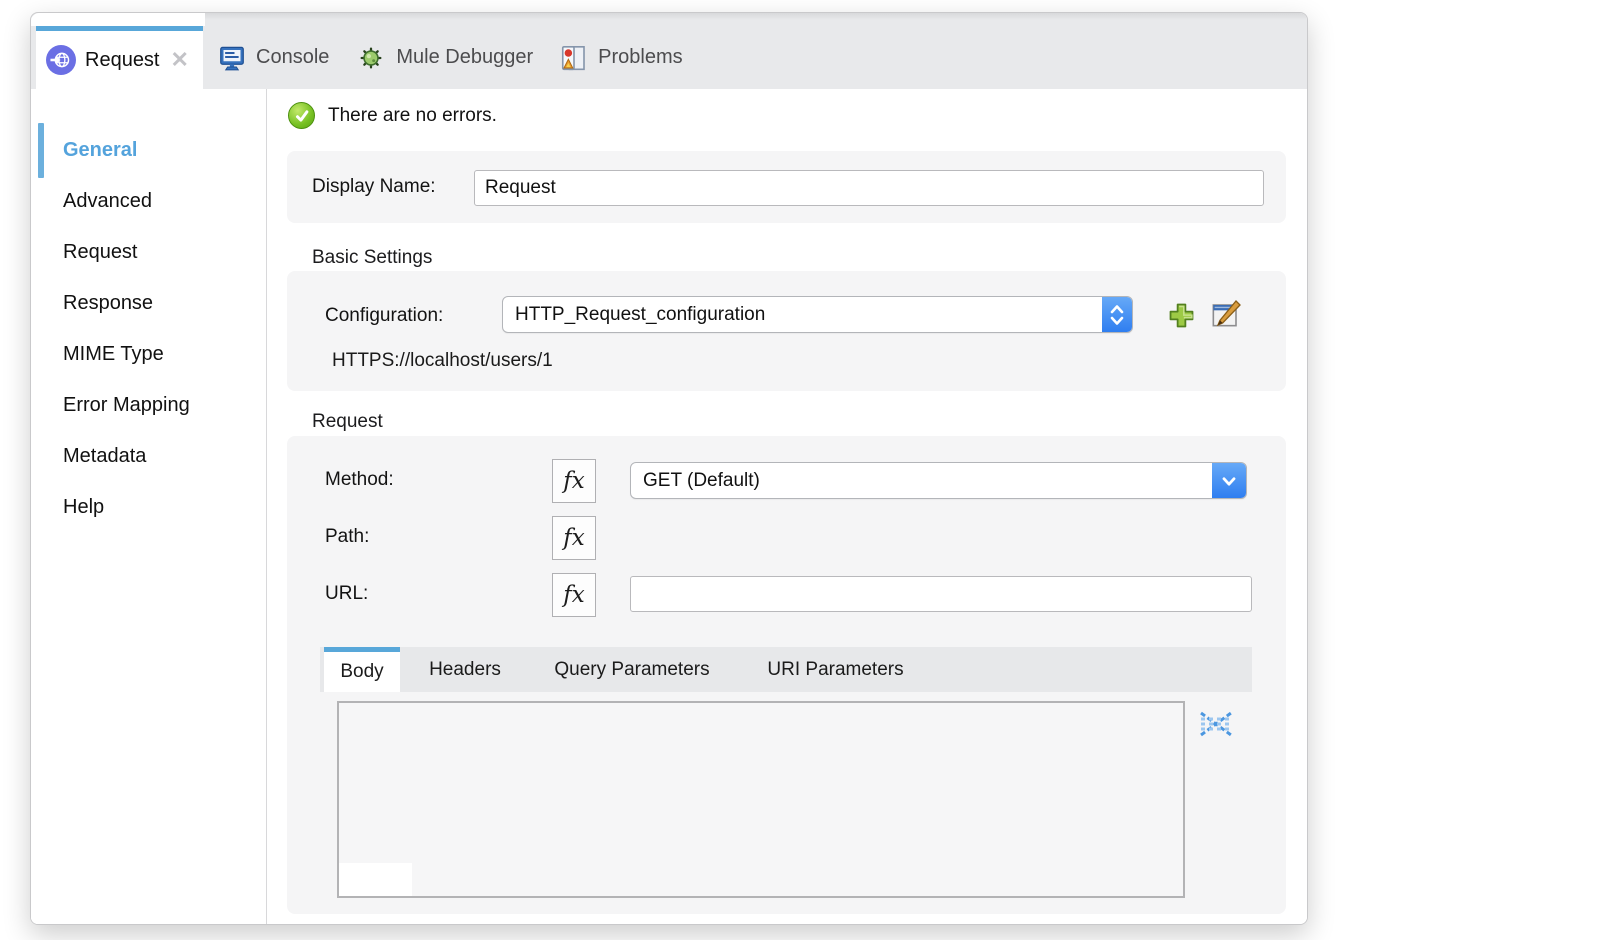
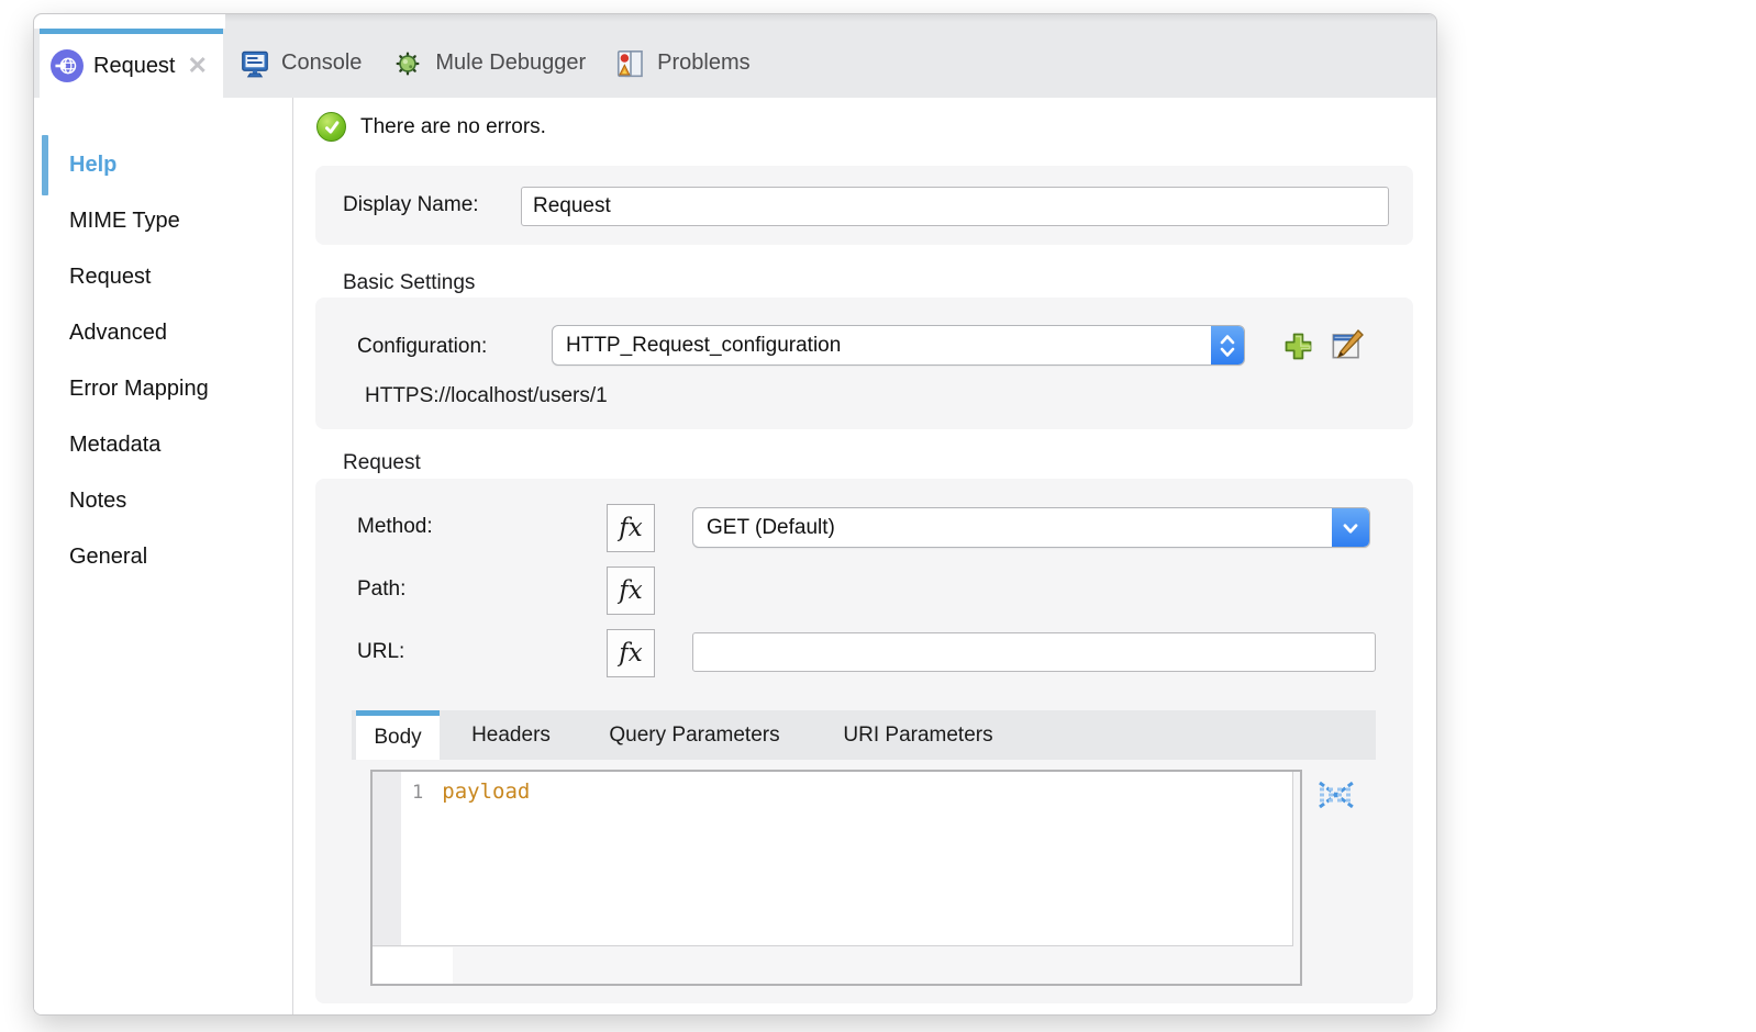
  Request
  ✕
  Console
  Mule Debugger
  Problems
- General
+ Help
- Advanced
+ MIME Type
  Request
- Response
- MIME Type
+ Advanced
  Error Mapping
  Metadata
+ Notes
- Help
+ General
  There are no errors.
  Display Name:
  Request
  Basic Settings
  Configuration:
  HTTP_Request_configuration
  HTTPS://localhost/users/1
  Request
  Method:
  fx
  GET (Default)
  Path:
  fx
  URL:
  fx
  Body
  Headers
  Query Parameters
  URI Parameters
+ 1
+ payload
